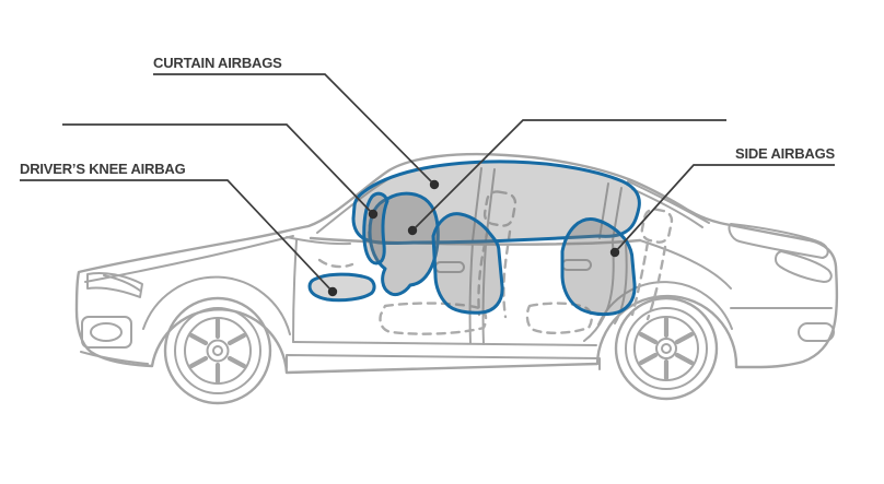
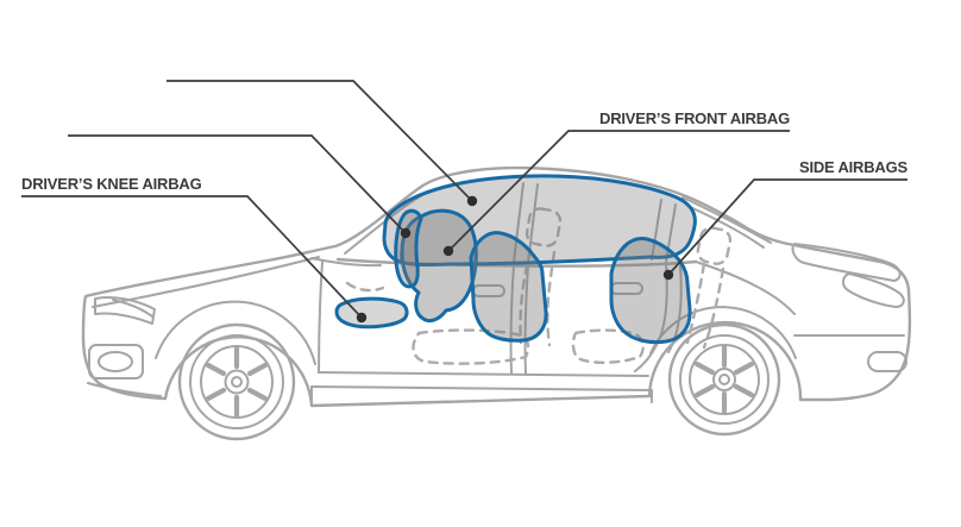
- CURTAIN AIRBAGS
  DRIVER’S KNEE AIRBAG
+ DRIVER’S FRONT AIRBAG
  SIDE AIRBAGS
